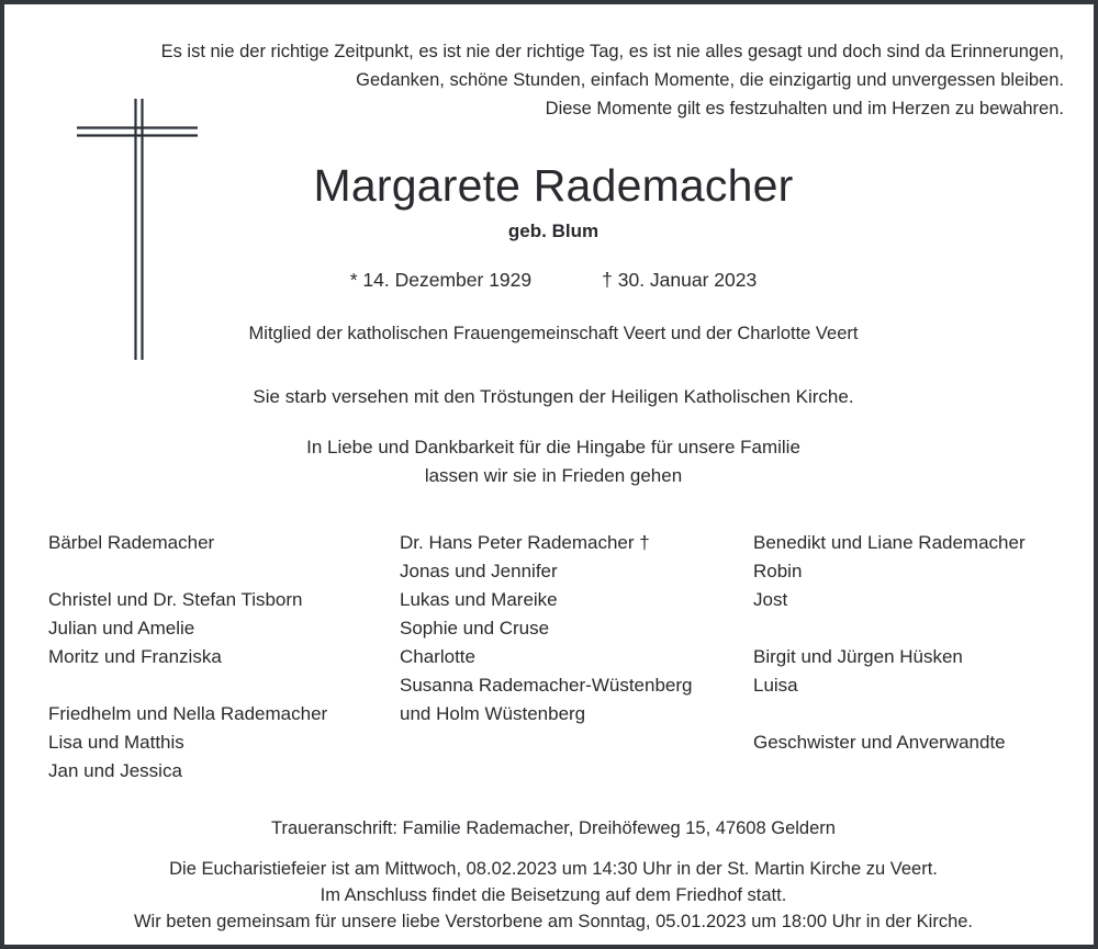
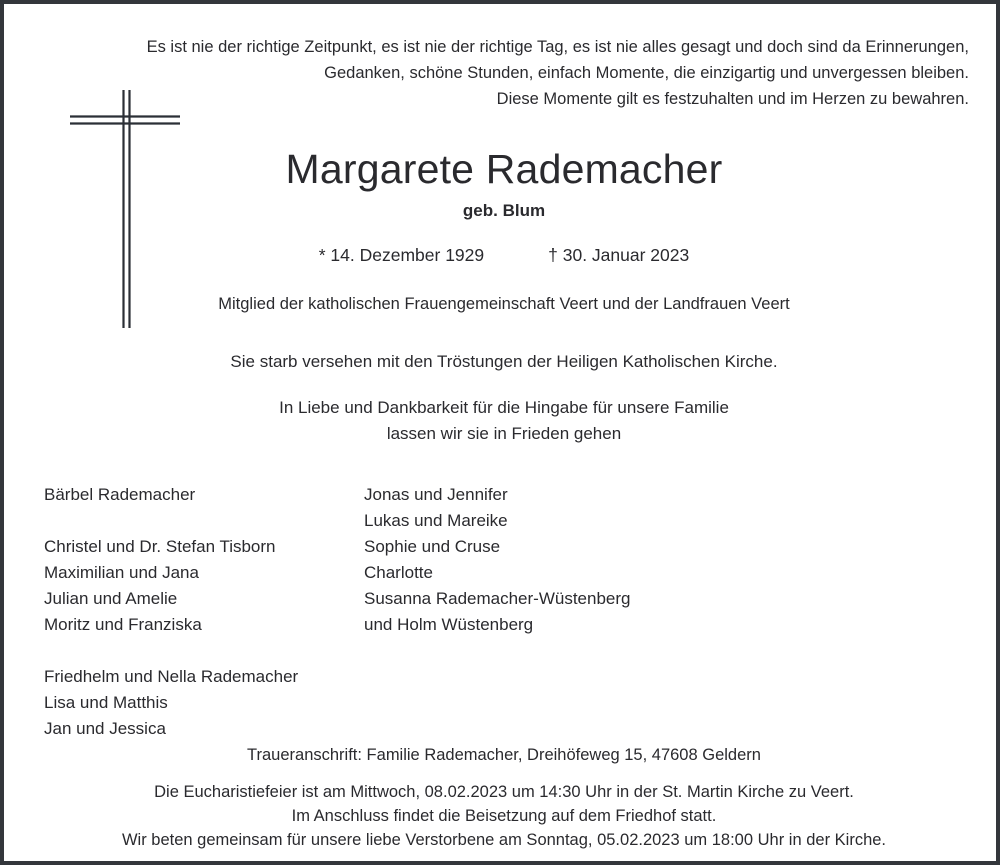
  Es ist nie der richtige Zeitpunkt, es ist nie der richtige Tag, es ist nie alles gesagt und doch sind da Erinnerungen,
  Gedanken, schöne Stunden, einfach Momente, die einzigartig und unvergessen bleiben.
  Diese Momente gilt es festzuhalten und im Herzen zu bewahren.
  Margarete Rademacher
  geb. Blum
  * 14. Dezember 1929 † 30. Januar 2023
- Mitglied der katholischen Frauengemeinschaft Veert und der Charlotte Veert
+ Mitglied der katholischen Frauengemeinschaft Veert und der Landfrauen Veert
  Sie starb versehen mit den Tröstungen der Heiligen Katholischen Kirche.
  In Liebe und Dankbarkeit für die Hingabe für unsere Familie
  lassen wir sie in Frieden gehen
  Bärbel Rademacher
  Christel und Dr. Stefan Tisborn
+ Maximilian und Jana
  Julian und Amelie
  Moritz und Franziska
  Friedhelm und Nella Rademacher
  Lisa und Matthis
  Jan und Jessica
- Dr. Hans Peter Rademacher †
  Jonas und Jennifer
  Lukas und Mareike
  Sophie und Cruse
  Charlotte
  Susanna Rademacher-Wüstenberg
  und Holm Wüstenberg
- Benedikt und Liane Rademacher
- Robin
- Jost
- Birgit und Jürgen Hüsken
- Luisa
- Geschwister und Anverwandte
  Traueranschrift: Familie Rademacher, Dreihöfeweg 15, 47608 Geldern
  Die Eucharistiefeier ist am Mittwoch, 08.02.2023 um 14:30 Uhr in der St. Martin Kirche zu Veert.
  Im Anschluss findet die Beisetzung auf dem Friedhof statt.
- Wir beten gemeinsam für unsere liebe Verstorbene am Sonntag, 05.01.2023 um 18:00 Uhr in der Kirche.
+ Wir beten gemeinsam für unsere liebe Verstorbene am Sonntag, 05.02.2023 um 18:00 Uhr in der Kirche.
